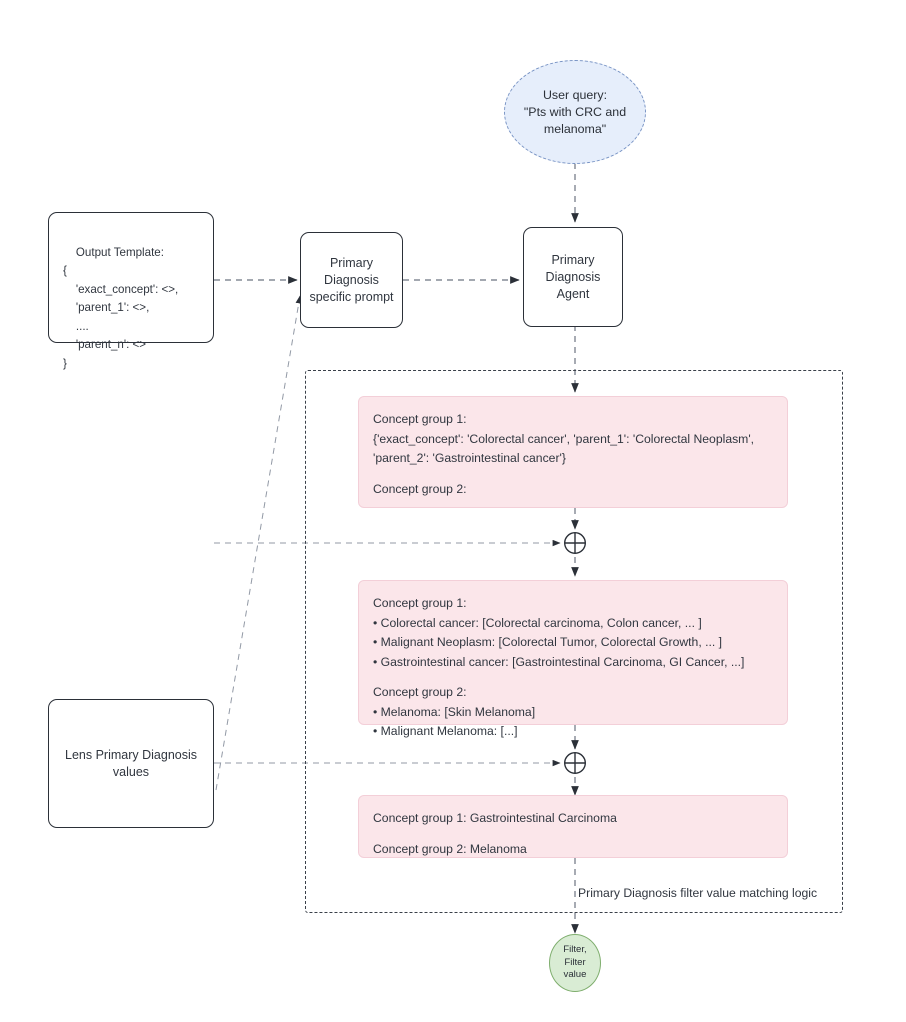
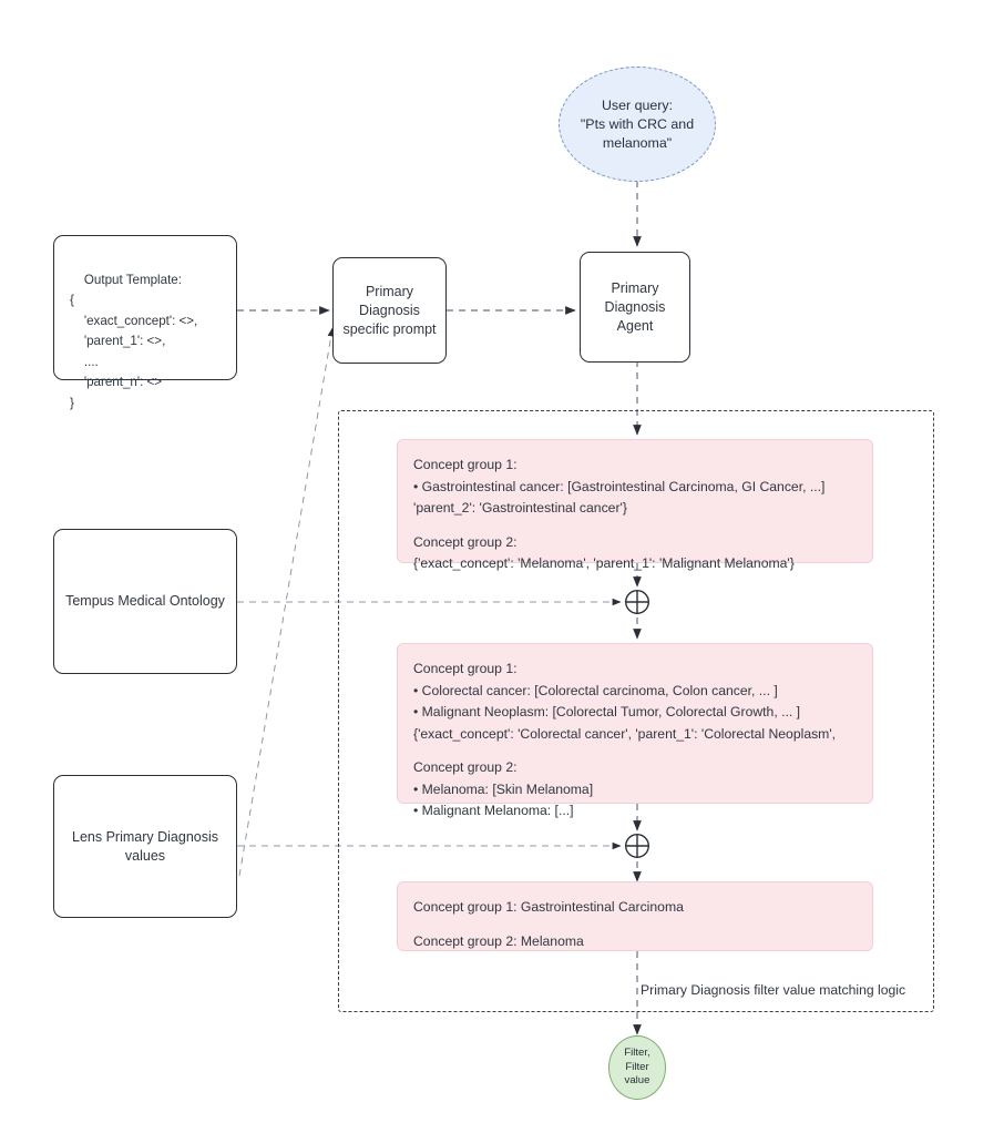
  Primary Diagnosis filter value matching logic
  User query:
  "Pts with CRC and
  melanoma"
  Output Template:
  {
  'exact_concept': <>,
  'parent_1': <>,
  ....
  'parent_n': <>
  }
  Primary
  Diagnosis
  specific prompt
  Primary
  Diagnosis
  Agent
+ Tempus Medical Ontology
  Lens Primary Diagnosis
  values
  Concept group 1:
- {'exact_concept': 'Colorectal cancer', 'parent_1': 'Colorectal Neoplasm',
+ • Gastrointestinal cancer: [Gastrointestinal Carcinoma, GI Cancer, ...]
  'parent_2': 'Gastrointestinal cancer'}
  Concept group 2:
+ {'exact_concept': 'Melanoma', 'parent_1': 'Malignant Melanoma'}
  Concept group 1:
  • Colorectal cancer: [Colorectal carcinoma, Colon cancer, ... ]
  • Malignant Neoplasm: [Colorectal Tumor, Colorectal Growth, ... ]
- • Gastrointestinal cancer: [Gastrointestinal Carcinoma, GI Cancer, ...]
+ {'exact_concept': 'Colorectal cancer', 'parent_1': 'Colorectal Neoplasm',
  Concept group 2:
  • Melanoma: [Skin Melanoma]
  • Malignant Melanoma: [...]
  Concept group 1: Gastrointestinal Carcinoma
  Concept group 2: Melanoma
  Filter,
  Filter
  value
